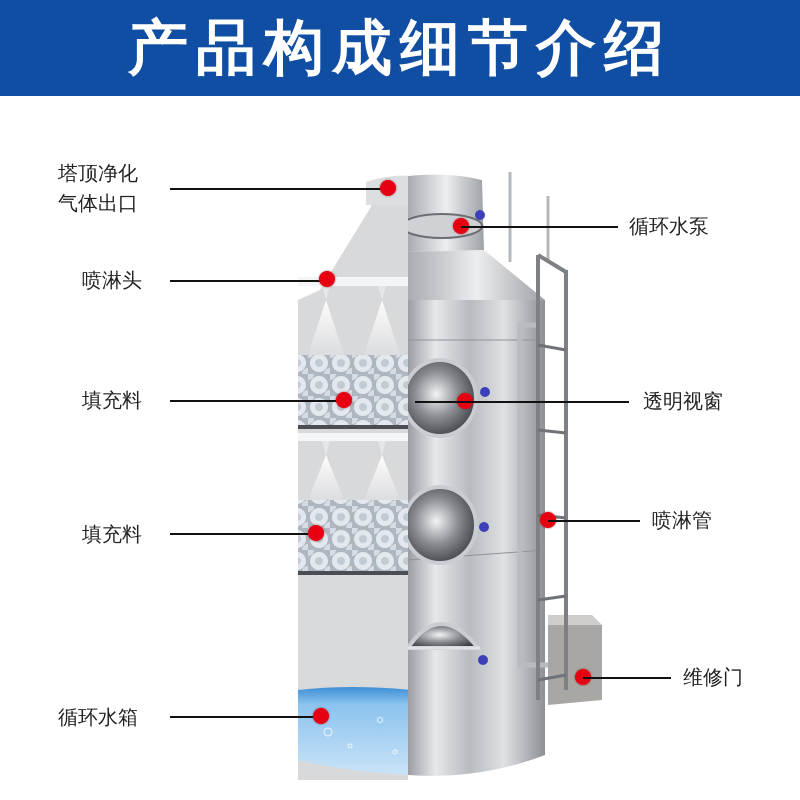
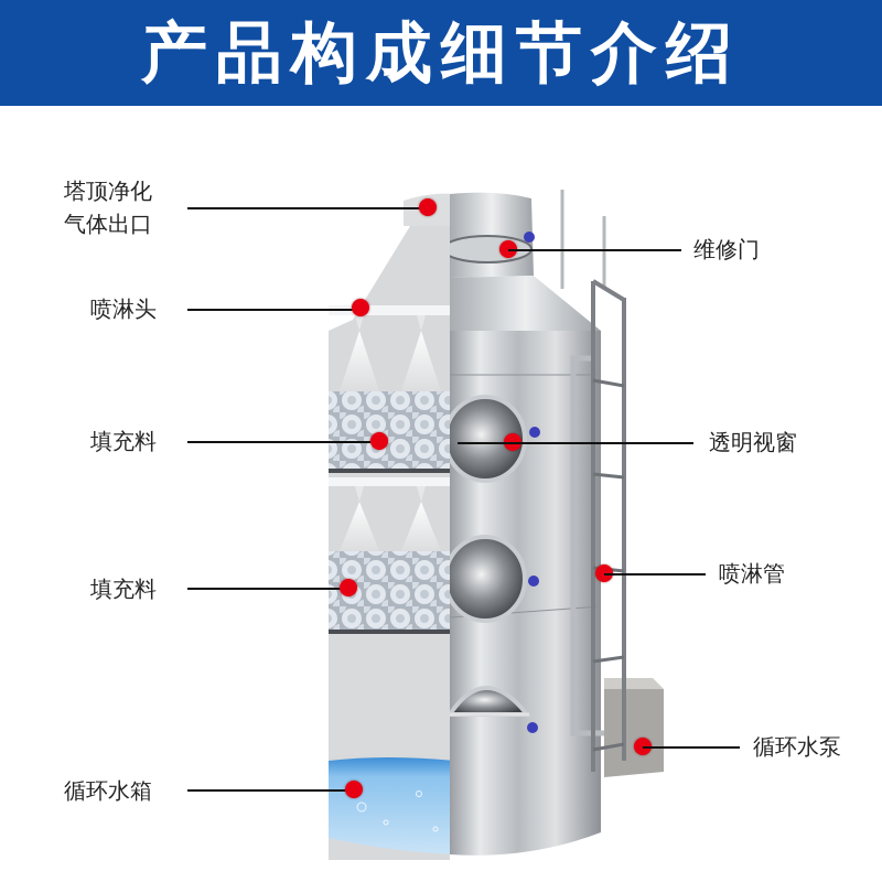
  产品构成细节介绍
  塔顶净化
  气体出口
  喷淋头
  填充料
  填充料
  循环水箱
- 循环水泵
+ 维修门
  透明视窗
  喷淋管
- 维修门
+ 循环水泵
